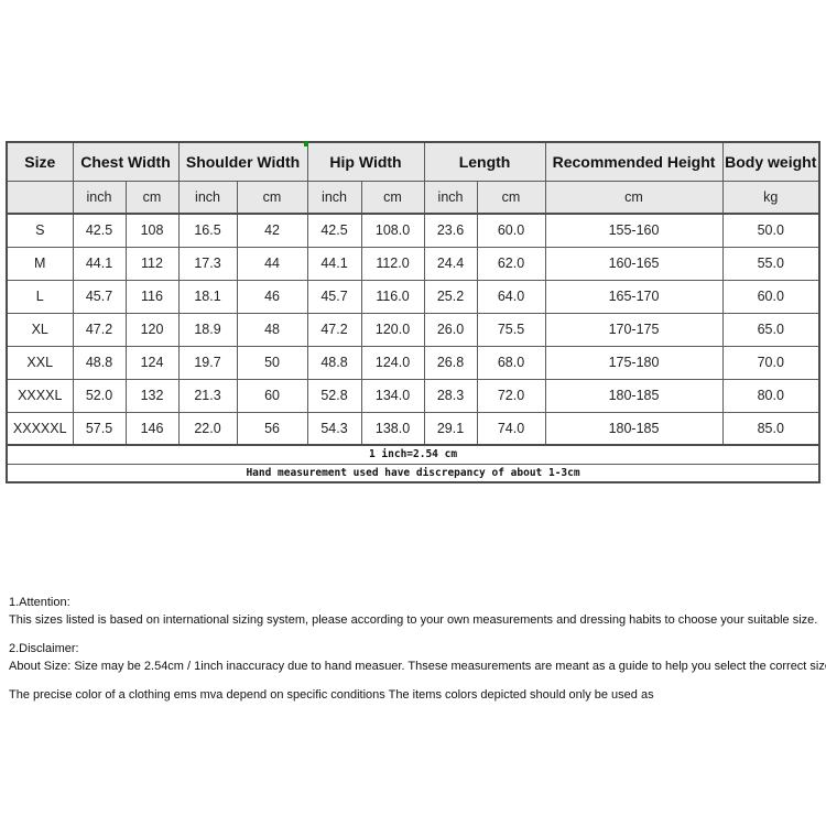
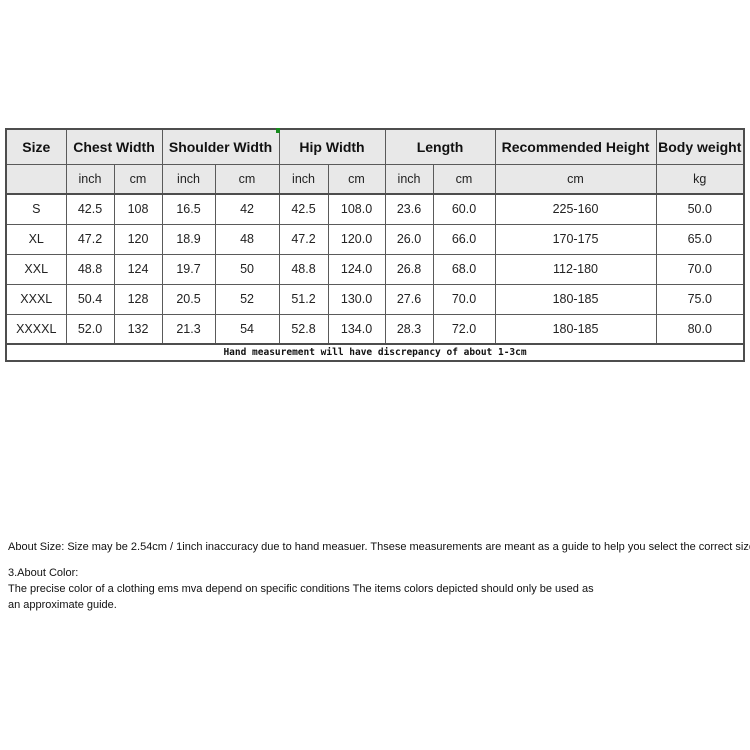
  Size	Chest Width	Shoulder Width	Hip Width	Length	Recommended Height	Body weight
  	inch	cm	inch	cm	inch	cm	inch	cm	cm	kg
- S	42.5	108	16.5	42	42.5	108.0	23.6	60.0	155-160	50.0
+ S	42.5	108	16.5	42	42.5	108.0	23.6	60.0	225-160	50.0
- M	44.1	112	17.3	44	44.1	112.0	24.4	62.0	160-165	55.0
- L	45.7	116	18.1	46	45.7	116.0	25.2	64.0	165-170	60.0
- XL	47.2	120	18.9	48	47.2	120.0	26.0	75.5	170-175	65.0
+ XL	47.2	120	18.9	48	47.2	120.0	26.0	66.0	170-175	65.0
- XXL	48.8	124	19.7	50	48.8	124.0	26.8	68.0	175-180	70.0
+ XXL	48.8	124	19.7	50	48.8	124.0	26.8	68.0	112-180	70.0
+ XXXL	50.4	128	20.5	52	51.2	130.0	27.6	70.0	180-185	75.0
- XXXXL	52.0	132	21.3	60	52.8	134.0	28.3	72.0	180-185	80.0
+ XXXXL	52.0	132	21.3	54	52.8	134.0	28.3	72.0	180-185	80.0
- XXXXXL	57.5	146	22.0	56	54.3	138.0	29.1	74.0	180-185	85.0
- 1 inch=2.54 cm
- Hand measurement used have discrepancy of about 1-3cm
+ Hand measurement will have discrepancy of about 1-3cm
- 1.Attention:
- This sizes listed is based on international sizing system, please according to your own measurements and dressing habits to choose your suitable size.
- 2.Disclaimer:
  About Size: Size may be 2.54cm / 1inch inaccuracy due to hand measuer. Thsese measurements are meant as a guide to help you select the correct siz
+ 3.About Color:
  The precise color of a clothing ems mva depend on specific conditions The items colors depicted should only be used as
+ an approximate guide.
